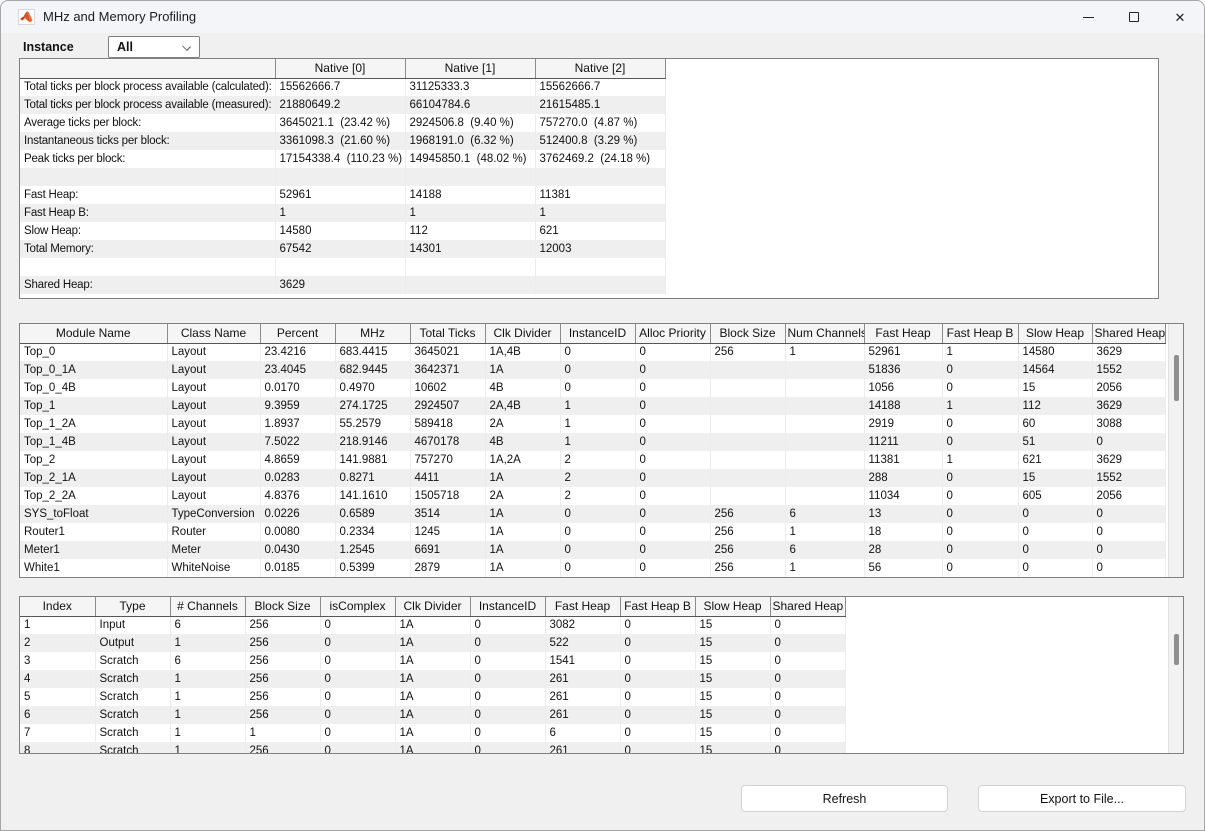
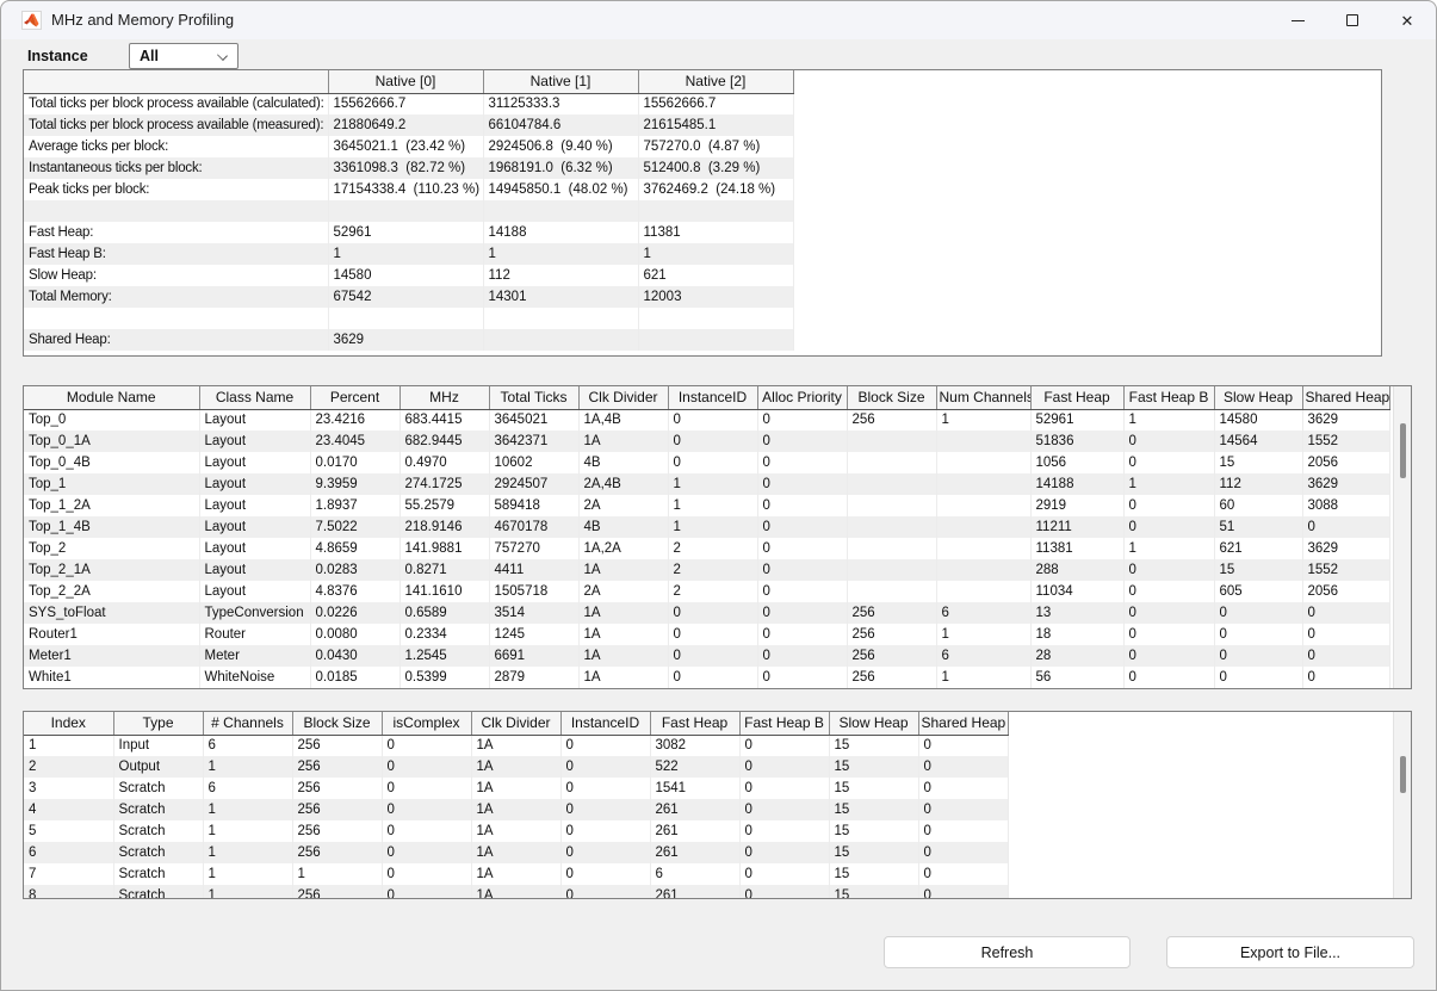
  MHz and Memory Profiling
  ✕
  Instance
  All
  	Native [0]	Native [1]	Native [2]
  Total ticks per block process available (calculated):	15562666.7	31125333.3	15562666.7
  Total ticks per block process available (measured):	21880649.2	66104784.6	21615485.1
  Average ticks per block:	3645021.1 (23.42 %)	2924506.8 (9.40 %)	757270.0 (4.87 %)
- Instantaneous ticks per block:	3361098.3 (21.60 %)	1968191.0 (6.32 %)	512400.8 (3.29 %)
+ Instantaneous ticks per block:	3361098.3 (82.72 %)	1968191.0 (6.32 %)	512400.8 (3.29 %)
  Peak ticks per block:	17154338.4 (110.23 %)	14945850.1 (48.02 %)	3762469.2 (24.18 %)
  Fast Heap:	52961	14188	11381
  Fast Heap B:	1	1	1
  Slow Heap:	14580	112	621
  Total Memory:	67542	14301	12003
  Shared Heap:	3629
  Module Name	Class Name	Percent	MHz	Total Ticks	Clk Divider	InstanceID	Alloc Priority	Block Size	Num Channel	Fast Heap	Fast Heap B	Slow Heap	Shared Heap
  Top_0	Layout	23.4216	683.4415	3645021	1A,4B	0	0	256	1	52961	1	14580	3629
  Top_0_1A	Layout	23.4045	682.9445	3642371	1A	0	0			51836	0	14564	1552
  Top_0_4B	Layout	0.0170	0.4970	10602	4B	0	0			1056	0	15	2056
  Top_1	Layout	9.3959	274.1725	2924507	2A,4B	1	0			14188	1	112	3629
  Top_1_2A	Layout	1.8937	55.2579	589418	2A	1	0			2919	0	60	3088
  Top_1_4B	Layout	7.5022	218.9146	4670178	4B	1	0			11211	0	51	0
  Top_2	Layout	4.8659	141.9881	757270	1A,2A	2	0			11381	1	621	3629
  Top_2_1A	Layout	0.0283	0.8271	4411	1A	2	0			288	0	15	1552
  Top_2_2A	Layout	4.8376	141.1610	1505718	2A	2	0			11034	0	605	2056
  SYS_toFloat	TypeConversion	0.0226	0.6589	3514	1A	0	0	256	6	13	0	0	0
  Router1	Router	0.0080	0.2334	1245	1A	0	0	256	1	18	0	0	0
  Meter1	Meter	0.0430	1.2545	6691	1A	0	0	256	6	28	0	0	0
  White1	WhiteNoise	0.0185	0.5399	2879	1A	0	0	256	1	56	0	0	0
  Index	Type	# Channels	Block Size	isComplex	Clk Divider	InstanceID	Fast Heap	Fast Heap B	Slow Heap	Shared Heap
  1	Input	6	256	0	1A	0	3082	0	15	0
  2	Output	1	256	0	1A	0	522	0	15	0
  3	Scratch	6	256	0	1A	0	1541	0	15	0
  4	Scratch	1	256	0	1A	0	261	0	15	0
  5	Scratch	1	256	0	1A	0	261	0	15	0
  6	Scratch	1	256	0	1A	0	261	0	15	0
  7	Scratch	1	1	0	1A	0	6	0	15	0
  8	Scratch	1	256	0	1A	0	261	0	15	0
  Refresh
  Export to File...
